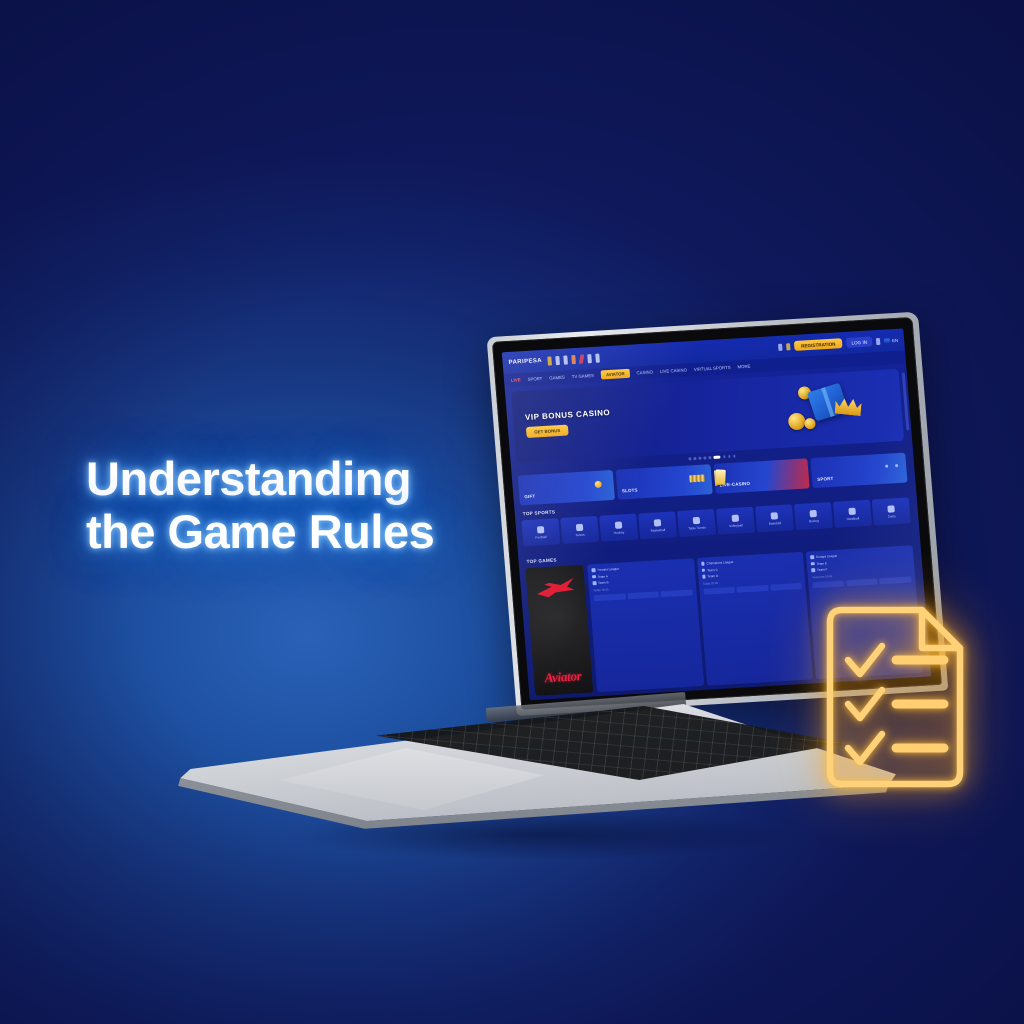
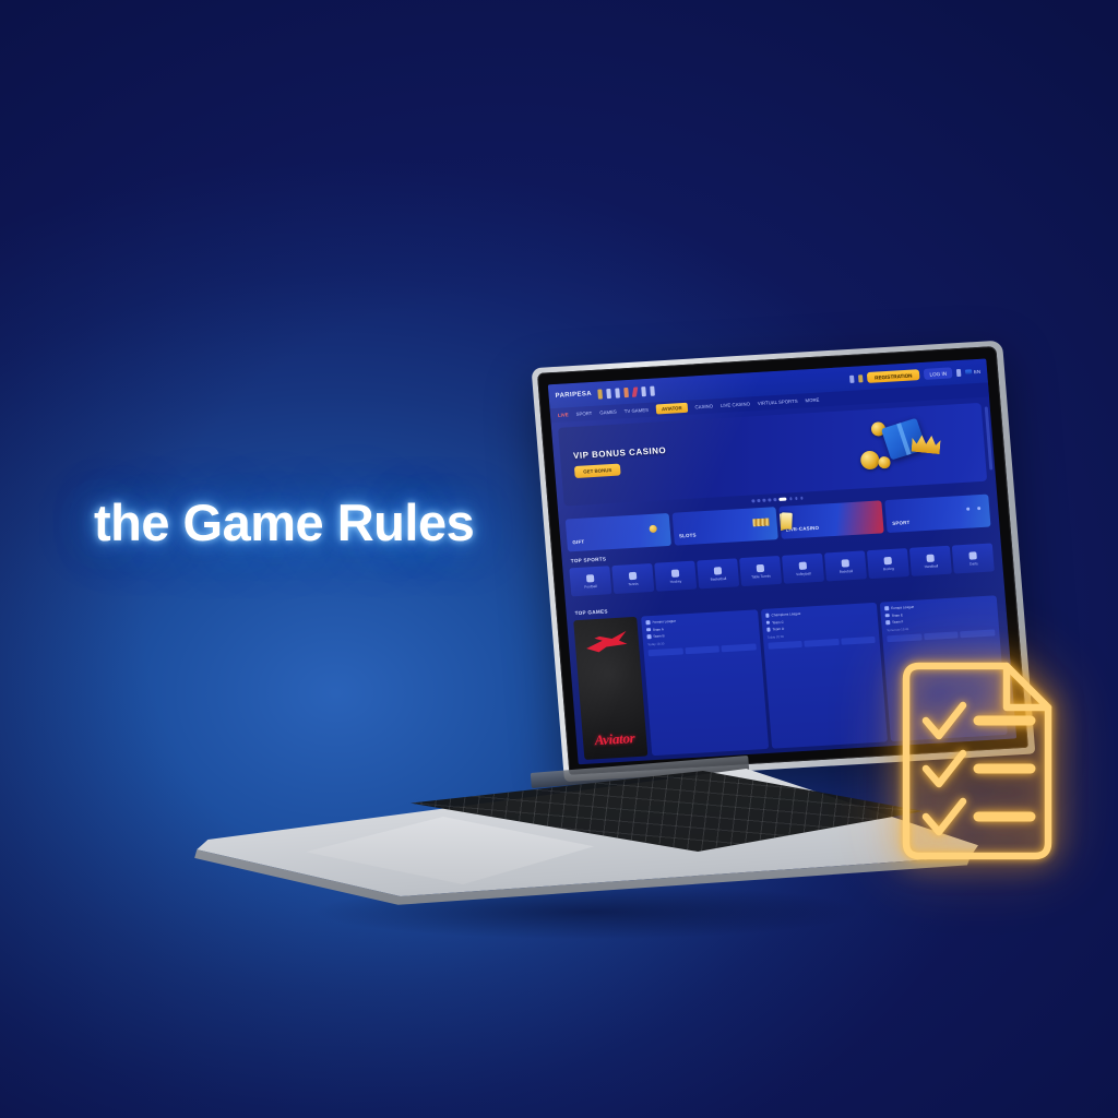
- Understanding
  the Game Rules
